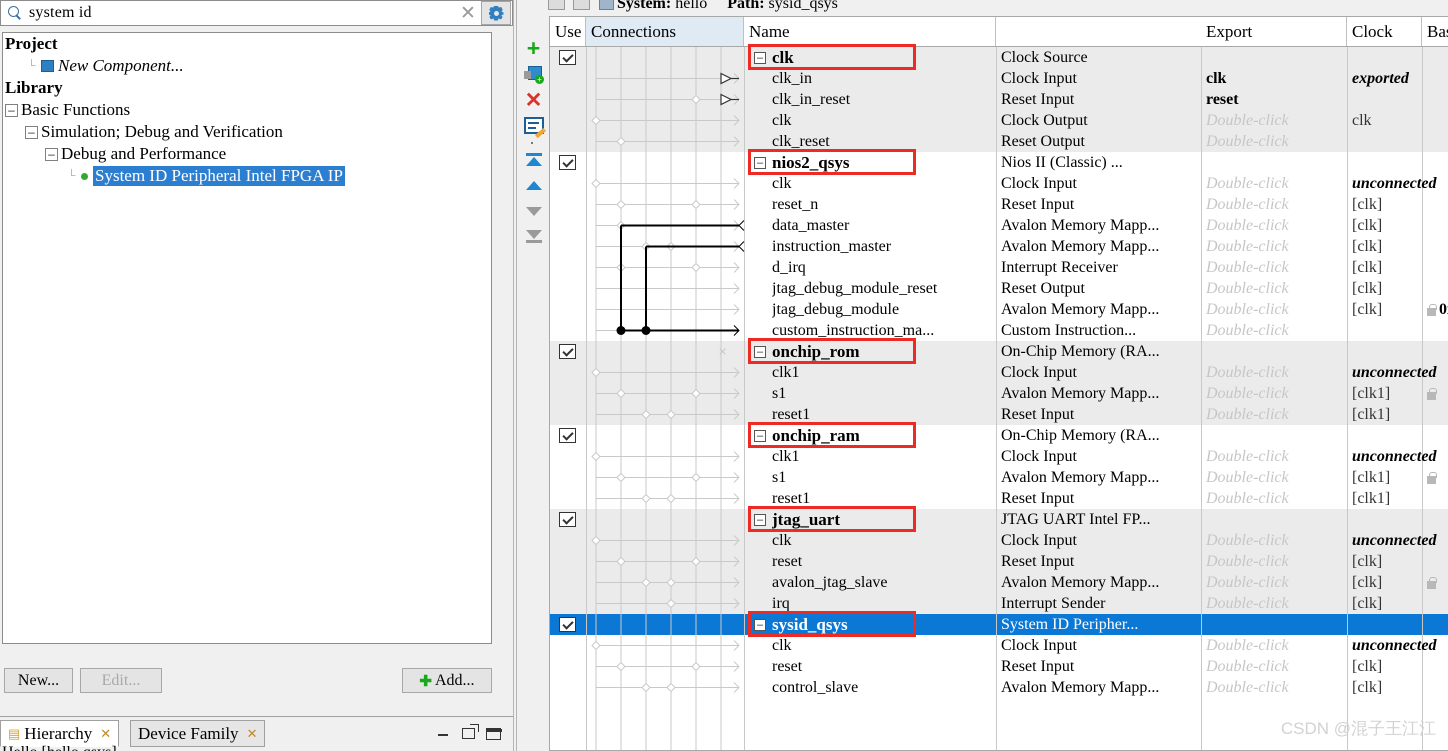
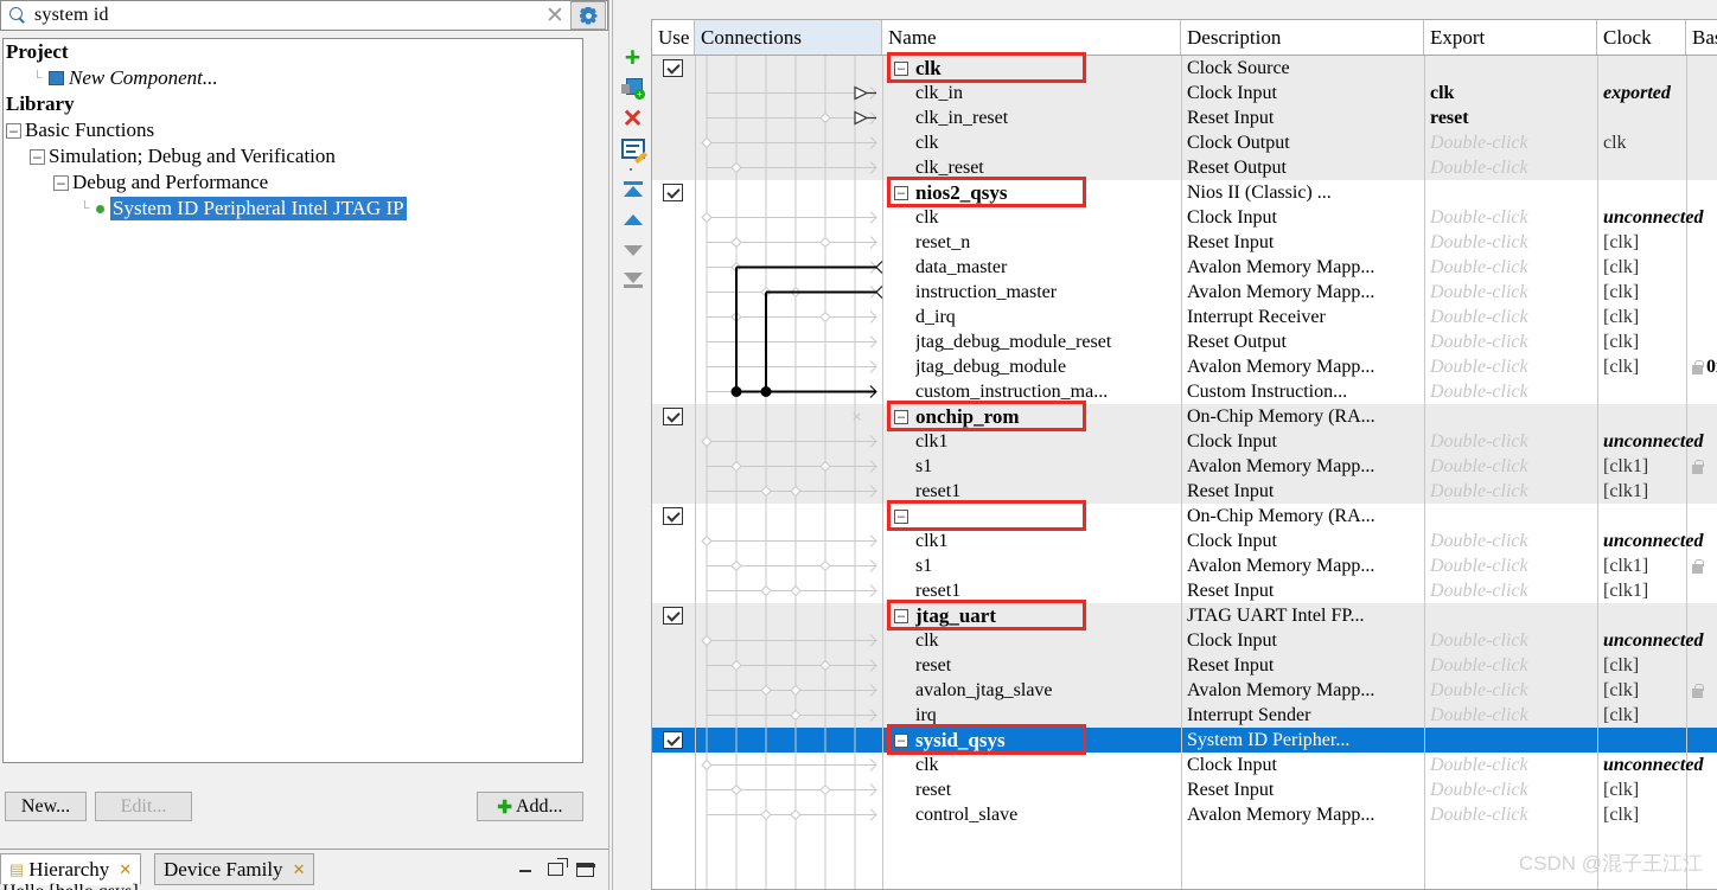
  system id
  ✕
  Project
  └
  New Component...
  Library
  –
  Basic Functions
  –
  Simulation; Debug and Verification
  –
  Debug and Performance
  └
- System ID Peripheral Intel FPGA IP
+ System ID Peripheral Intel JTAG IP
  New...
  Edit...
  ✚
  Add...
  ▤
  Hierarchy
  ✕
  Device Family
  ✕
- System: hello Path: sysid_qsys
  +
  +
  ✕
  Use
  Connections
  Name
+ Description
  Export
  Clock
  –
  clk
  Clock Source
  clk_in
  Clock Input
  clk
  exported
  clk_in_reset
  Reset Input
  reset
  clk
  Clock Output
  Double-click
  clk
  clk_reset
  Reset Output
  Double-click
  –
  nios2_qsys
  Nios II (Classic) ...
  clk
  Clock Input
  Double-click
  unconnected
  reset_n
  Reset Input
  Double-click
  [clk]
  data_master
  Avalon Memory Mapp...
  Double-click
  [clk]
  instruction_master
  Avalon Memory Mapp...
  Double-click
  [clk]
  d_irq
  Interrupt Receiver
  Double-click
  [clk]
  jtag_debug_module_reset
  Reset Output
  Double-click
  [clk]
  jtag_debug_module
  Avalon Memory Mapp...
  Double-click
  [clk]
  custom_instruction_ma...
  Custom Instruction...
  Double-click
  –
  onchip_rom
  On-Chip Memory (RA...
  clk1
  Clock Input
  Double-click
  unconnected
  s1
  Avalon Memory Mapp...
  Double-click
  [clk1]
  reset1
  Reset Input
  Double-click
  [clk1]
  –
- onchip_ram
  On-Chip Memory (RA...
  clk1
  Clock Input
  Double-click
  unconnected
  s1
  Avalon Memory Mapp...
  Double-click
  [clk1]
  reset1
  Reset Input
  Double-click
  [clk1]
  –
  jtag_uart
  JTAG UART Intel FP...
  clk
  Clock Input
  Double-click
  unconnected
  reset
  Reset Input
  Double-click
  [clk]
  avalon_jtag_slave
  Avalon Memory Mapp...
  Double-click
  [clk]
  irq
  Interrupt Sender
  Double-click
  [clk]
  –
  sysid_qsys
  System ID Peripher...
  clk
  Clock Input
  Double-click
  unconnected
  reset
  Reset Input
  Double-click
  [clk]
  control_slave
  Avalon Memory Mapp...
  Double-click
  [clk]
  ✕
  CSDN @混子王江江
